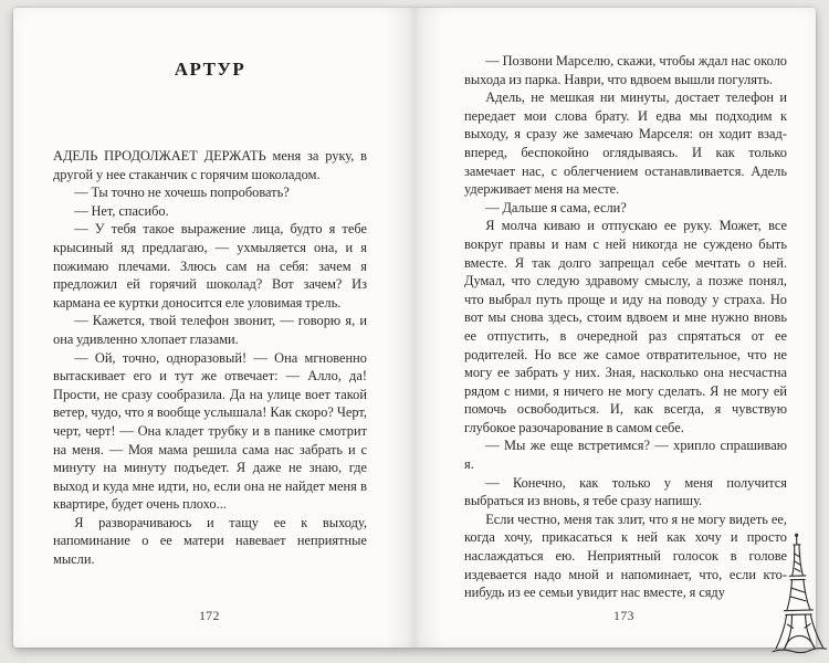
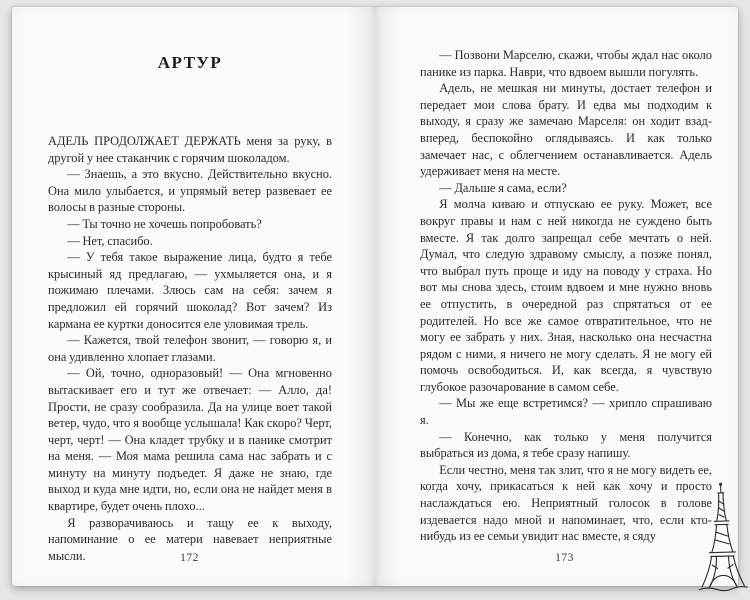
  АРТУР
  АДЕЛЬ ПРОДОЛЖАЕТ ДЕРЖАТЬ меня за руку, в другой у нее стаканчик с горячим шоколадом.
+ — Знаешь, а это вкусно. Действительно вкусно. Она мило улыбается, и упрямый ветер развевает ее волосы в разные стороны.
  — Ты точно не хочешь попробовать?
  — Нет, спасибо.
  — У тебя такое выражение лица, будто я тебе крысиный яд предлагаю, — ухмыляется она, и я пожимаю плечами. Злюсь сам на себя: зачем я предложил ей горячий шоколад? Вот зачем? Из кармана ее куртки доносится еле уловимая трель.
  — Кажется, твой телефон звонит, — говорю я, и она удивленно хлопает глазами.
  — Ой, точно, одноразовый! — Она мгновенно вытаскивает его и тут же отвечает: — Алло, да! Прости, не сразу сообразила. Да на улице воет такой ветер, чудо, что я вообще услышала! Как скоро? Черт, черт, черт! — Она кладет трубку и в панике смотрит на меня. — Моя мама решила сама нас забрать и с минуту на минуту подъедет. Я даже не знаю, где выход и куда мне идти, но, если она не найдет меня в квартире, будет очень плохо...
  Я разворачиваюсь и тащу ее к выходу, напоминание о ее матери навевает неприятные мысли.
  172
- — Позвони Марселю, скажи, чтобы ждал нас около выхода из парка. Наври, что вдвоем вышли погулять.
+ — Позвони Марселю, скажи, чтобы ждал нас около панике из парка. Наври, что вдвоем вышли погулять.
  Адель, не мешкая ни минуты, достает телефон и передает мои слова брату. И едва мы подходим к выходу, я сразу же замечаю Марселя: он ходит взад-вперед, беспокойно оглядываясь. И как только замечает нас, с облегчением останавливается. Адель удерживает меня на месте.
  — Дальше я сама, если?
  Я молча киваю и отпускаю ее руку. Может, все вокруг правы и нам с ней никогда не суждено быть вместе. Я так долго запрещал себе мечтать о ней. Думал, что следую здравому смыслу, а позже понял, что выбрал путь проще и иду на поводу у страха. Но вот мы снова здесь, стоим вдвоем и мне нужно вновь ее отпустить, в очередной раз спрятаться от ее родителей. Но все же самое отвратительное, что не могу ее забрать у них. Зная, насколько она несчастна рядом с ними, я ничего не могу сделать. Я не могу ей помочь освободиться. И, как всегда, я чувствую глубокое разочарование в самом себе.
  — Мы же еще встретимся? — хрипло спрашиваю я.
- — Конечно, как только у меня получится выбраться из вновь, я тебе сразу напишу.
+ — Конечно, как только у меня получится выбраться из дома, я тебе сразу напишу.
  Если честно, меня так злит, что я не могу видеть ее, когда хочу, прикасаться к ней как хочу и просто наслаждаться ею. Неприятный голосок в голове издевается надо мной и напоминает, что, если кто-нибудь из ее семьи увидит нас вместе, я сяду
  173
